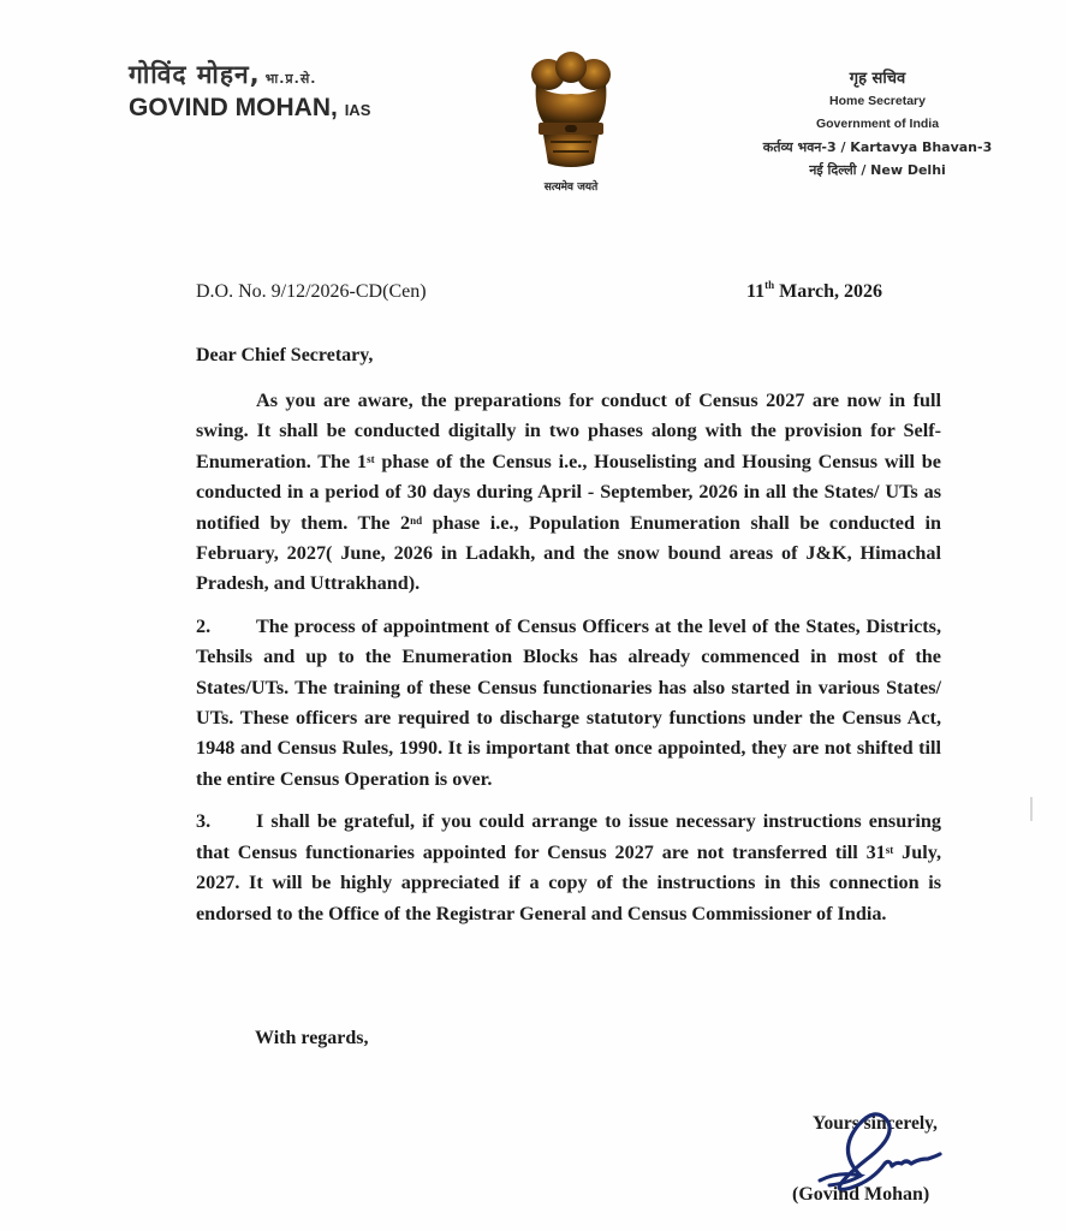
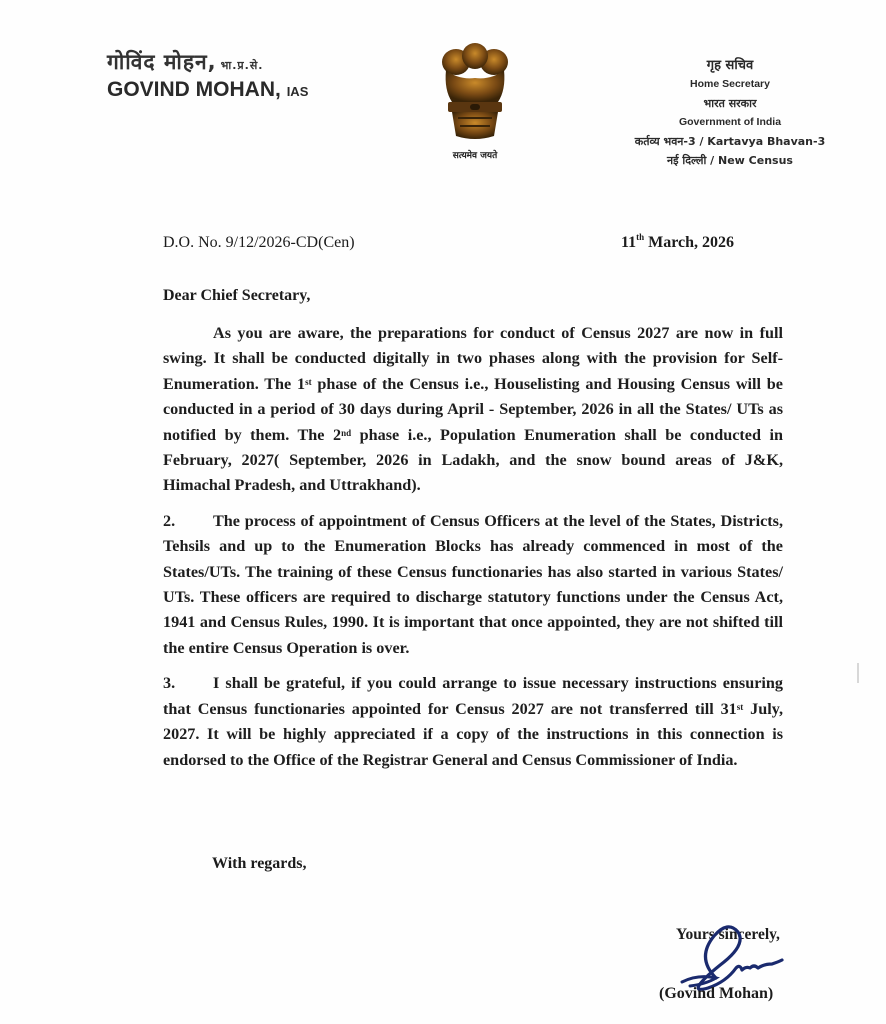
  गोविंद मोहन, भा.प्र.से.
  GOVIND MOHAN, IAS
  सत्यमेव जयते
  गृह सचिव
  Home Secretary
+ भारत सरकार
  Government of India
  कर्तव्य भवन-3 / Kartavya Bhavan-3
- नई दिल्ली / New Delhi
+ नई दिल्ली / New Census
  D.O. No. 9/12/2026-CD(Cen)
  11th March, 2026
  Dear Chief Secretary,
- As you are aware, the preparations for conduct of Census 2027 are now in full swing. It shall be conducted digitally in two phases along with the provision for Self-Enumeration. The 1st phase of the Census i.e., Houselisting and Housing Census will be conducted in a period of 30 days during April - September, 2026 in all the States/ UTs as notified by them. The 2nd phase i.e., Population Enumeration shall be conducted in February, 2027( June, 2026 in Ladakh, and the snow bound areas of J&K, Himachal Pradesh, and Uttrakhand).
+ As you are aware, the preparations for conduct of Census 2027 are now in full swing. It shall be conducted digitally in two phases along with the provision for Self-Enumeration. The 1st phase of the Census i.e., Houselisting and Housing Census will be conducted in a period of 30 days during April - September, 2026 in all the States/ UTs as notified by them. The 2nd phase i.e., Population Enumeration shall be conducted in February, 2027( September, 2026 in Ladakh, and the snow bound areas of J&K, Himachal Pradesh, and Uttrakhand).
- 2. The process of appointment of Census Officers at the level of the States, Districts, Tehsils and up to the Enumeration Blocks has already commenced in most of the States/UTs. The training of these Census functionaries has also started in various States/ UTs. These officers are required to discharge statutory functions under the Census Act, 1948 and Census Rules, 1990. It is important that once appointed, they are not shifted till the entire Census Operation is over.
+ 2. The process of appointment of Census Officers at the level of the States, Districts, Tehsils and up to the Enumeration Blocks has already commenced in most of the States/UTs. The training of these Census functionaries has also started in various States/ UTs. These officers are required to discharge statutory functions under the Census Act, 1941 and Census Rules, 1990. It is important that once appointed, they are not shifted till the entire Census Operation is over.
  3. I shall be grateful, if you could arrange to issue necessary instructions ensuring that Census functionaries appointed for Census 2027 are not transferred till 31st July, 2027. It will be highly appreciated if a copy of the instructions in this connection is endorsed to the Office of the Registrar General and Census Commissioner of India.
  With regards,
  Yours sinerely,
  (Govind Mohan)
